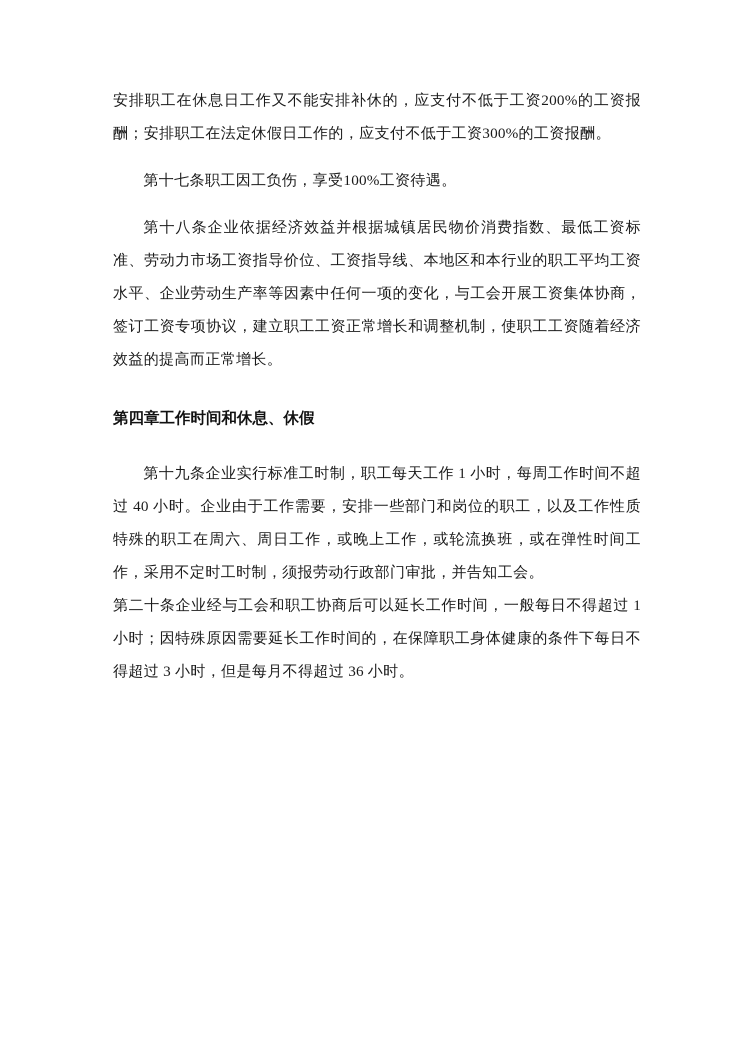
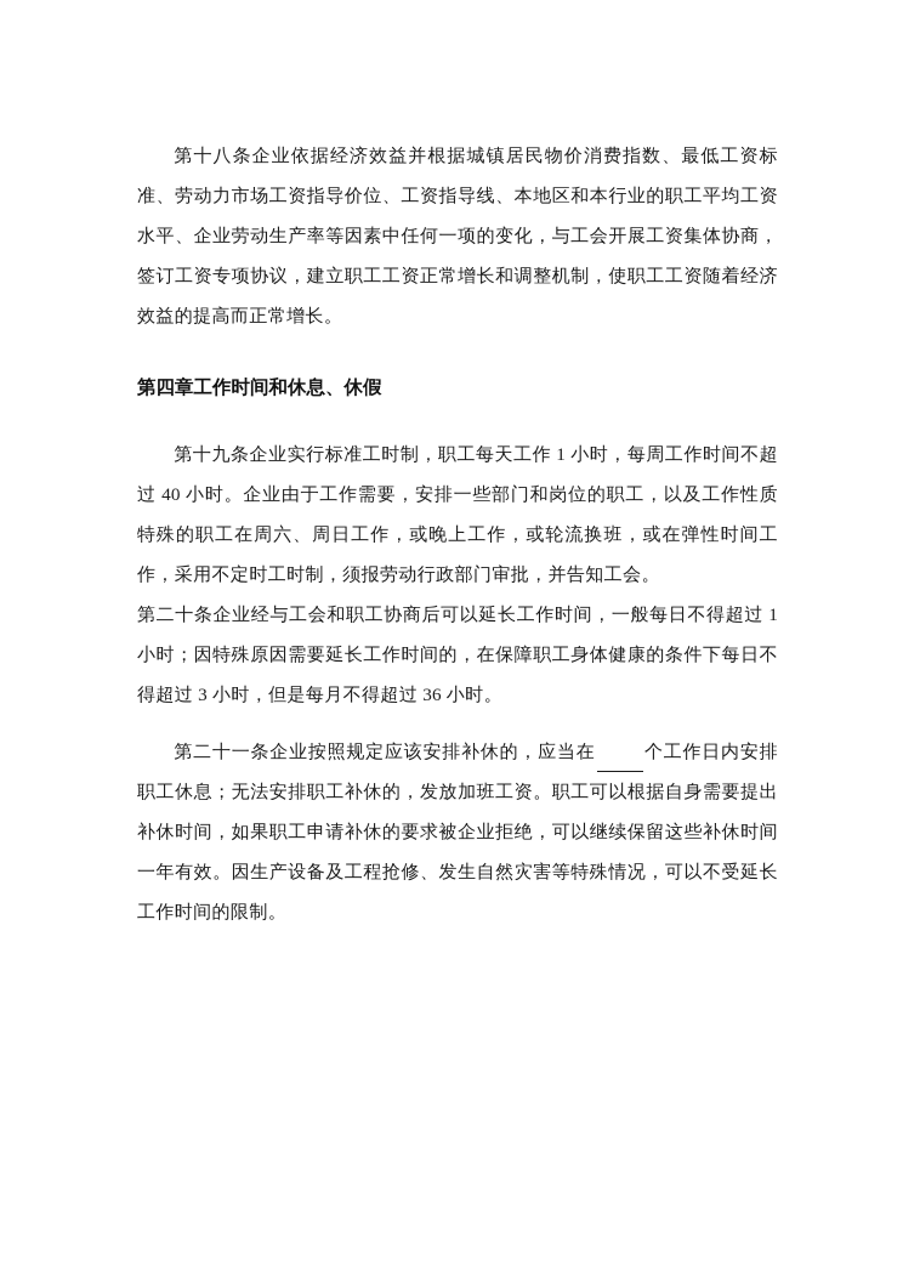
- 安排职工在休息日工作又不能安排补休的，应支付不低于工资200%的工资报酬；安排职工在法定休假日工作的，应支付不低于工资300%的工资报酬。
- 第十七条职工因工负伤，享受100%工资待遇。
  第十八条企业依据经济效益并根据城镇居民物价消费指数、最低工资标准、劳动力市场工资指导价位、工资指导线、本地区和本行业的职工平均工资水平、企业劳动生产率等因素中任何一项的变化，与工会开展工资集体协商，签订工资专项协议，建立职工工资正常增长和调整机制，使职工工资随着经济效益的提高而正常增长。
  第四章工作时间和休息、休假
  第十九条企业实行标准工时制，职工每天工作 1 小时，每周工作时间不超过 40 小时。企业由于工作需要，安排一些部门和岗位的职工，以及工作性质特殊的职工在周六、周日工作，或晚上工作，或轮流换班，或在弹性时间工作，采用不定时工时制，须报劳动行政部门审批，并告知工会。
  第二十条企业经与工会和职工协商后可以延长工作时间，一般每日不得超过 1 小时；因特殊原因需要延长工作时间的，在保障职工身体健康的条件下每日不得超过 3 小时，但是每月不得超过 36 小时。
+ 第二十一条企业按照规定应该安排补休的，应当在 个工作日内安排职工休息；无法安排职工补休的，发放加班工资。职工可以根据自身需要提出补休时间，如果职工申请补休的要求被企业拒绝，可以继续保留这些补休时间一年有效。因生产设备及工程抢修、发生自然灾害等特殊情况，可以不受延长工作时间的限制。
